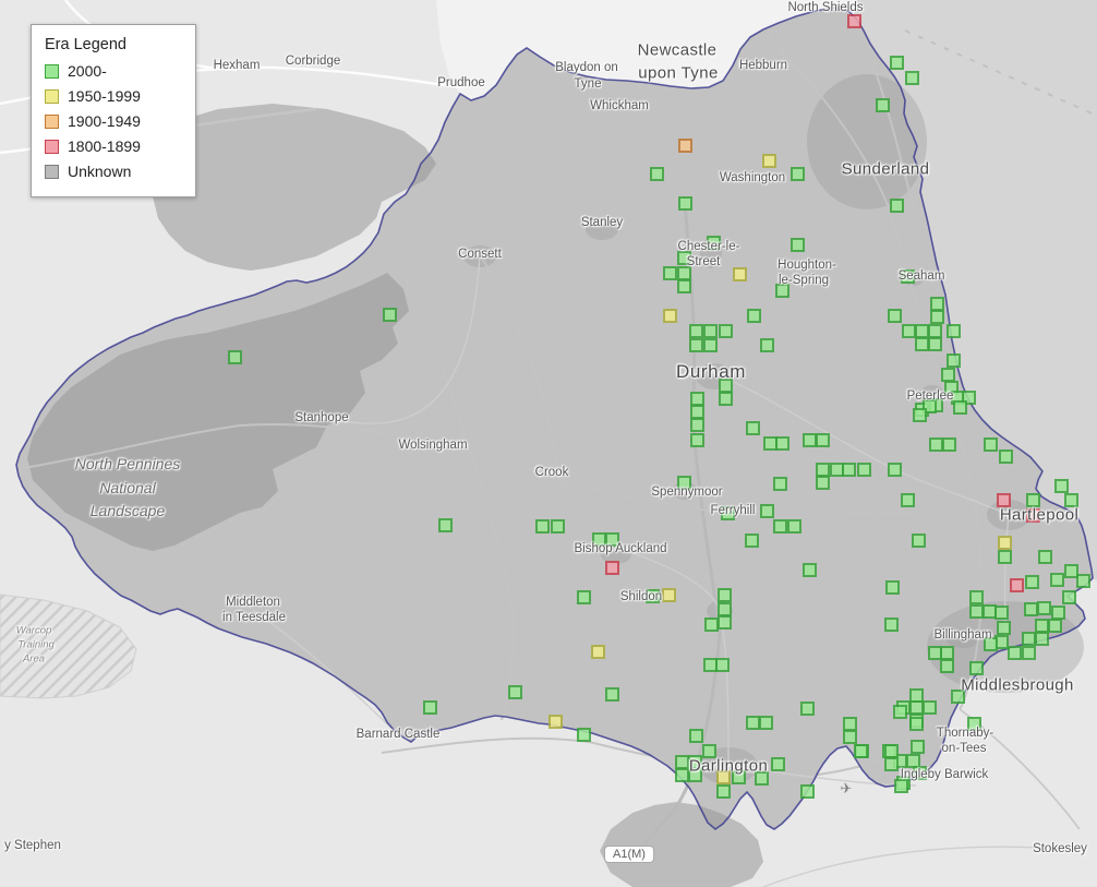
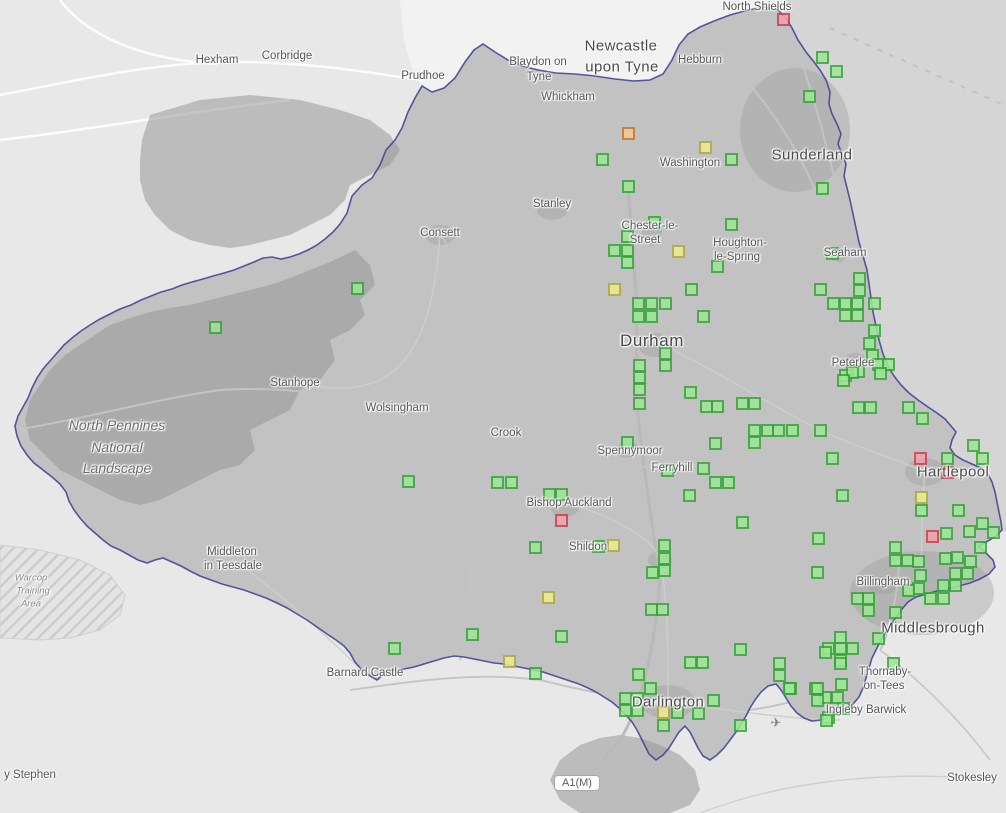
  Newcastle
  upon Tyne
  Sunderland
  Durham
  Hartlepool
  Middlesbrough
  Darlington
  North Shields
  Hexham
  Corbridge
  Prudhoe
  Blaydon on
  Tyne
  Hebburn
  Whickham
  Washington
  Stanley
  Consett
  Chester-le-
  Street
  Houghton-
  le-Spring
  Seaham
  Peterlee
  Stanhope
  Wolsingham
  Crook
  Spennymoor
  Ferryhill
  Bishop Auckland
  Shildon
  Middleton
  in Teesdale
  Barnard Castle
  Billingham
  Thornaby-
  on-Tees
  Ingleby Barwick
  y Stephen
  Stokesley
  North Pennines
  National
  Landscape
  Warcop
  Training
  Area
  ✈
  A1(M)
- Era Legend
- 2000-
- 1950-1999
- 1900-1949
- 1800-1899
- Unknown
